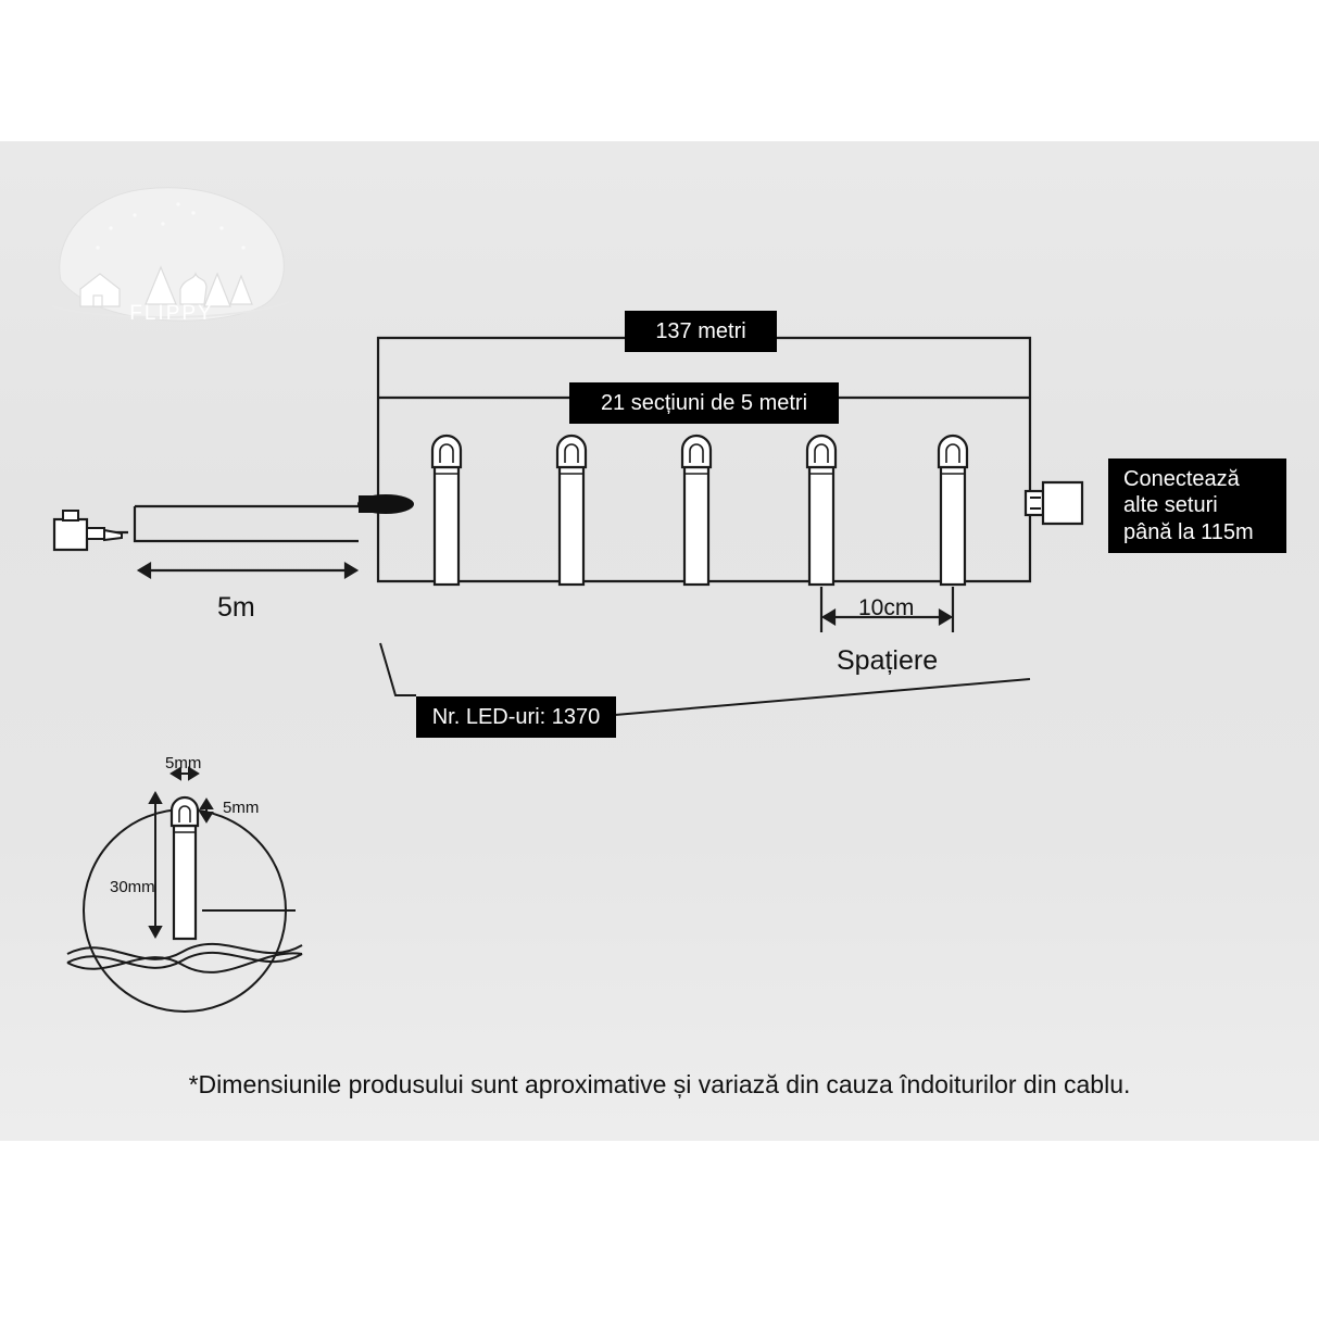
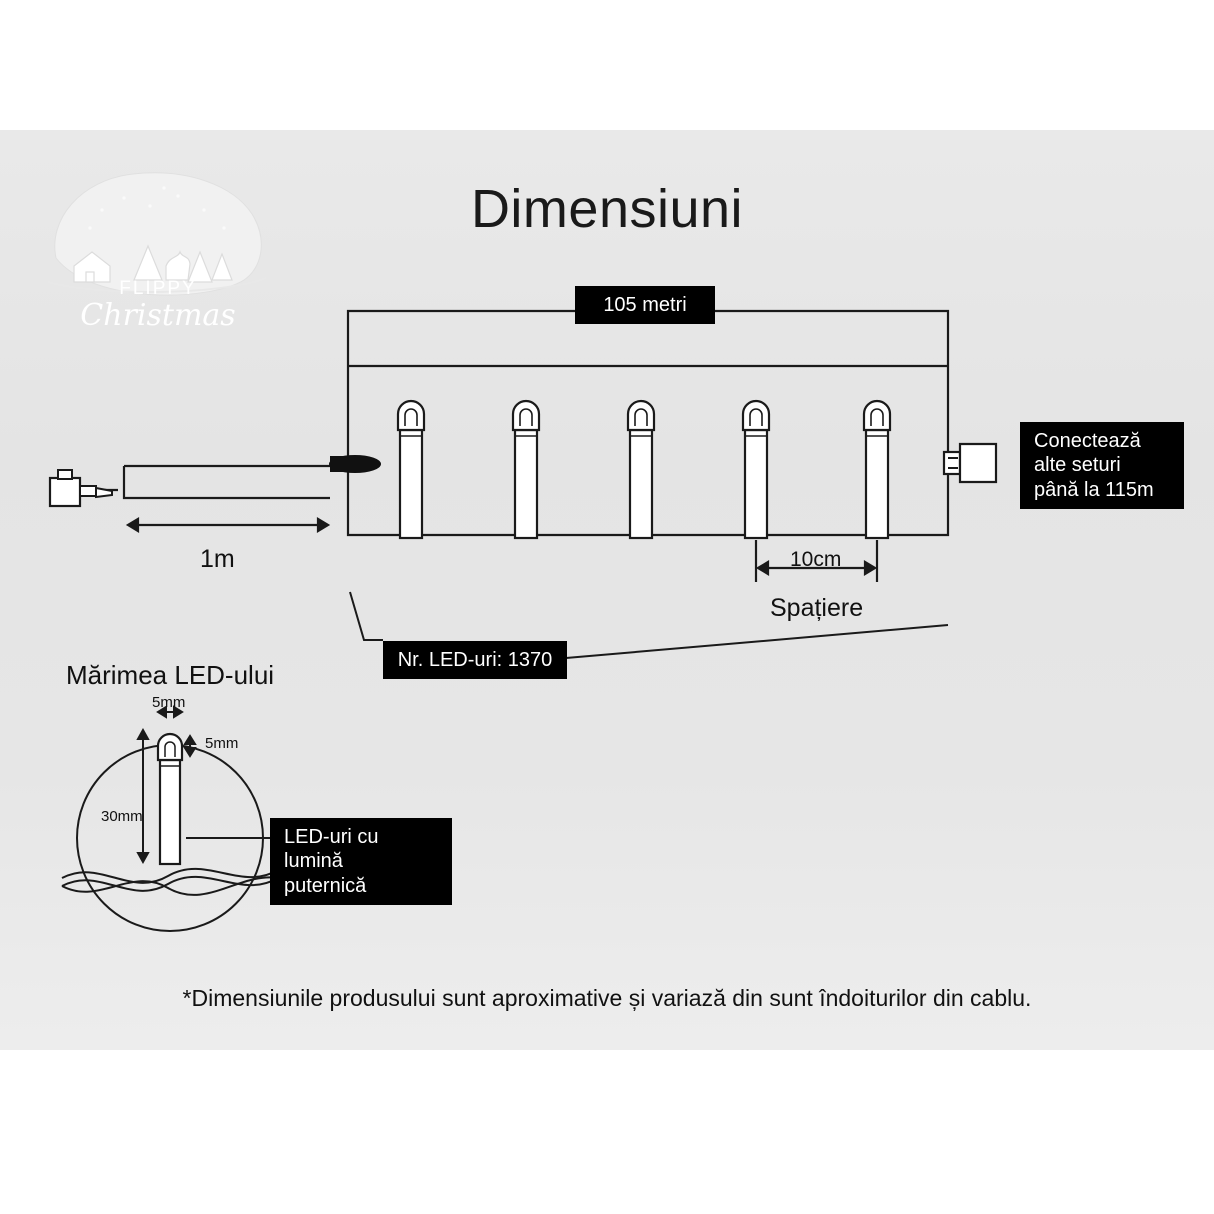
  FLIPPY
+ Christmas
+ Dimensiuni
- 137 metri
+ 105 metri
- 21 secțiuni de 5 metri
  Conectează
  alte seturi
  până la 115m
  Nr. LED-uri: 1370
+ LED-uri cu lumină
+ puternică
- 5m
+ 1m
  10cm
  Spațiere
+ Mărimea LED-ului
  5mm
  5mm
  30mm
- *Dimensiunile produsului sunt aproximative și variază din cauza îndoiturilor din cablu.
+ *Dimensiunile produsului sunt aproximative și variază din sunt îndoiturilor din cablu.
